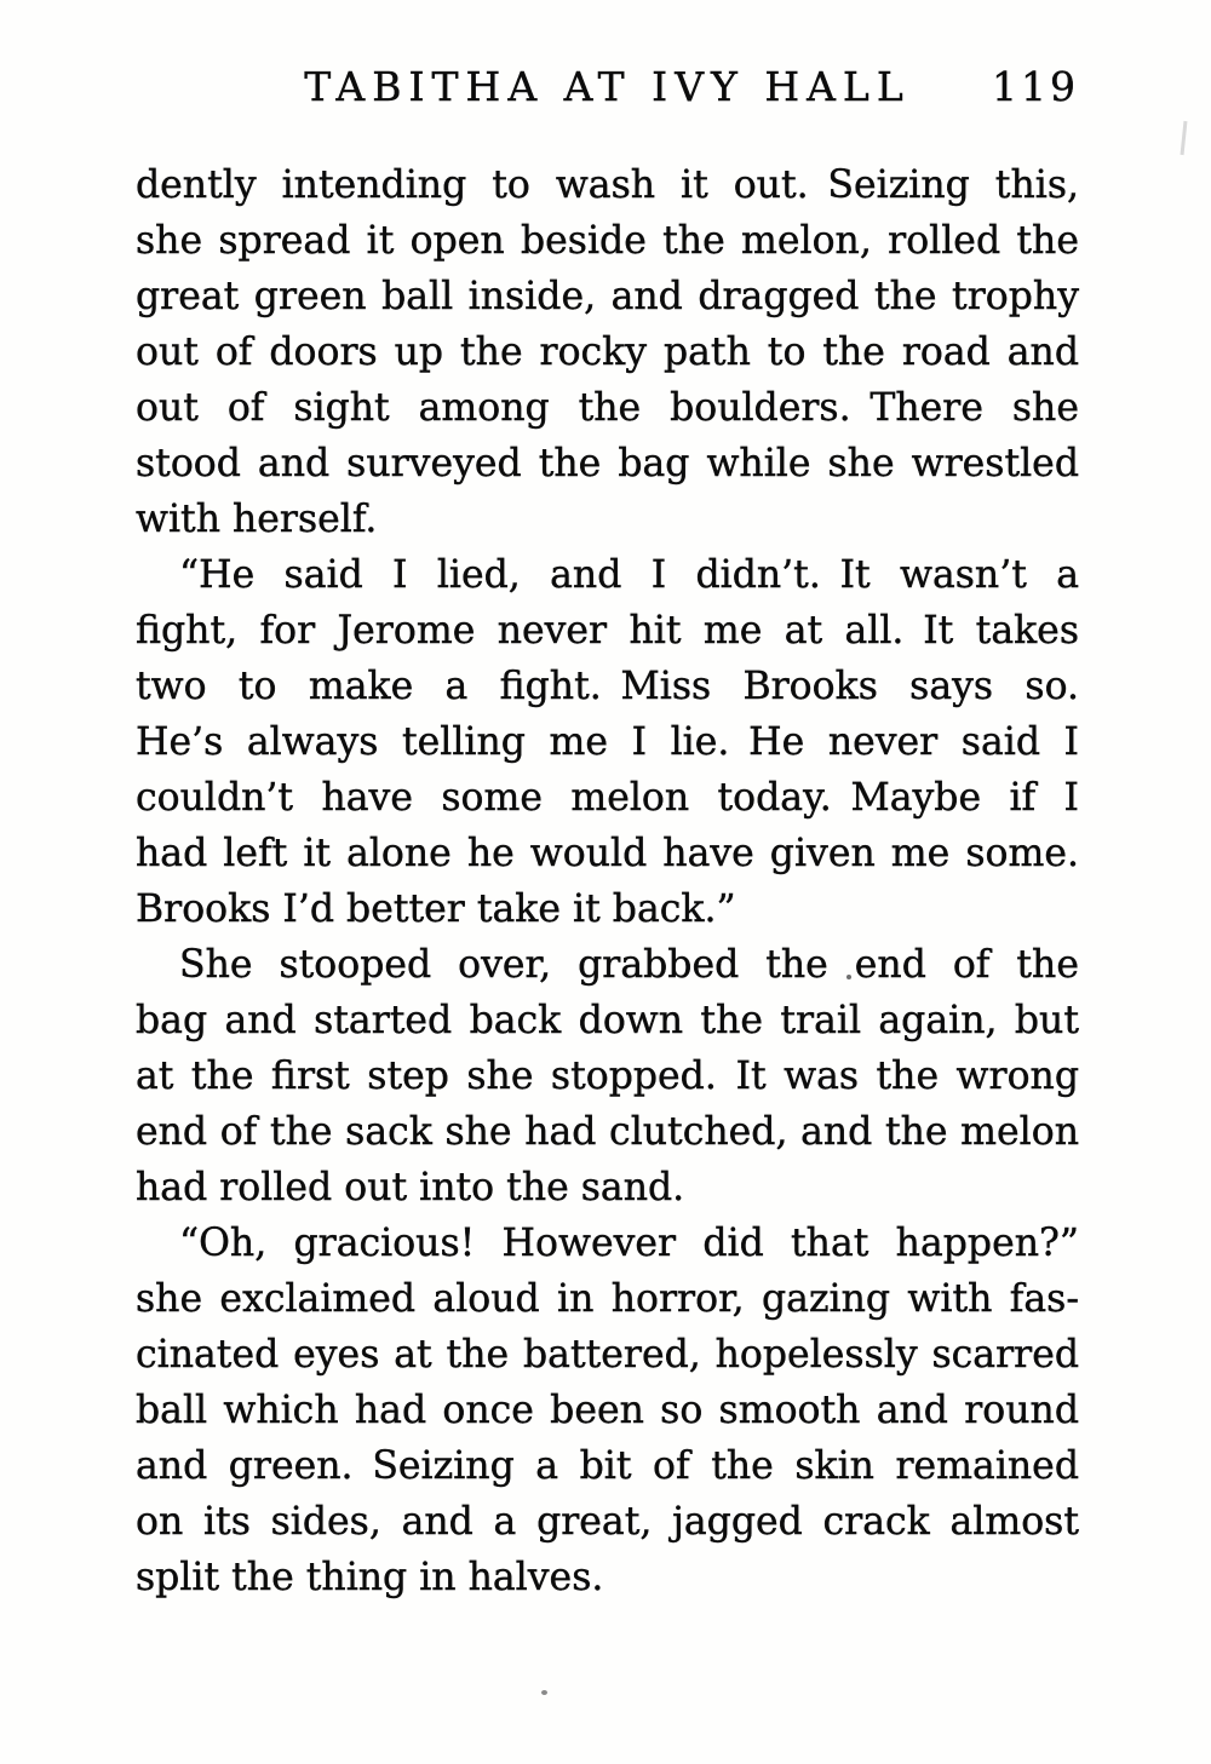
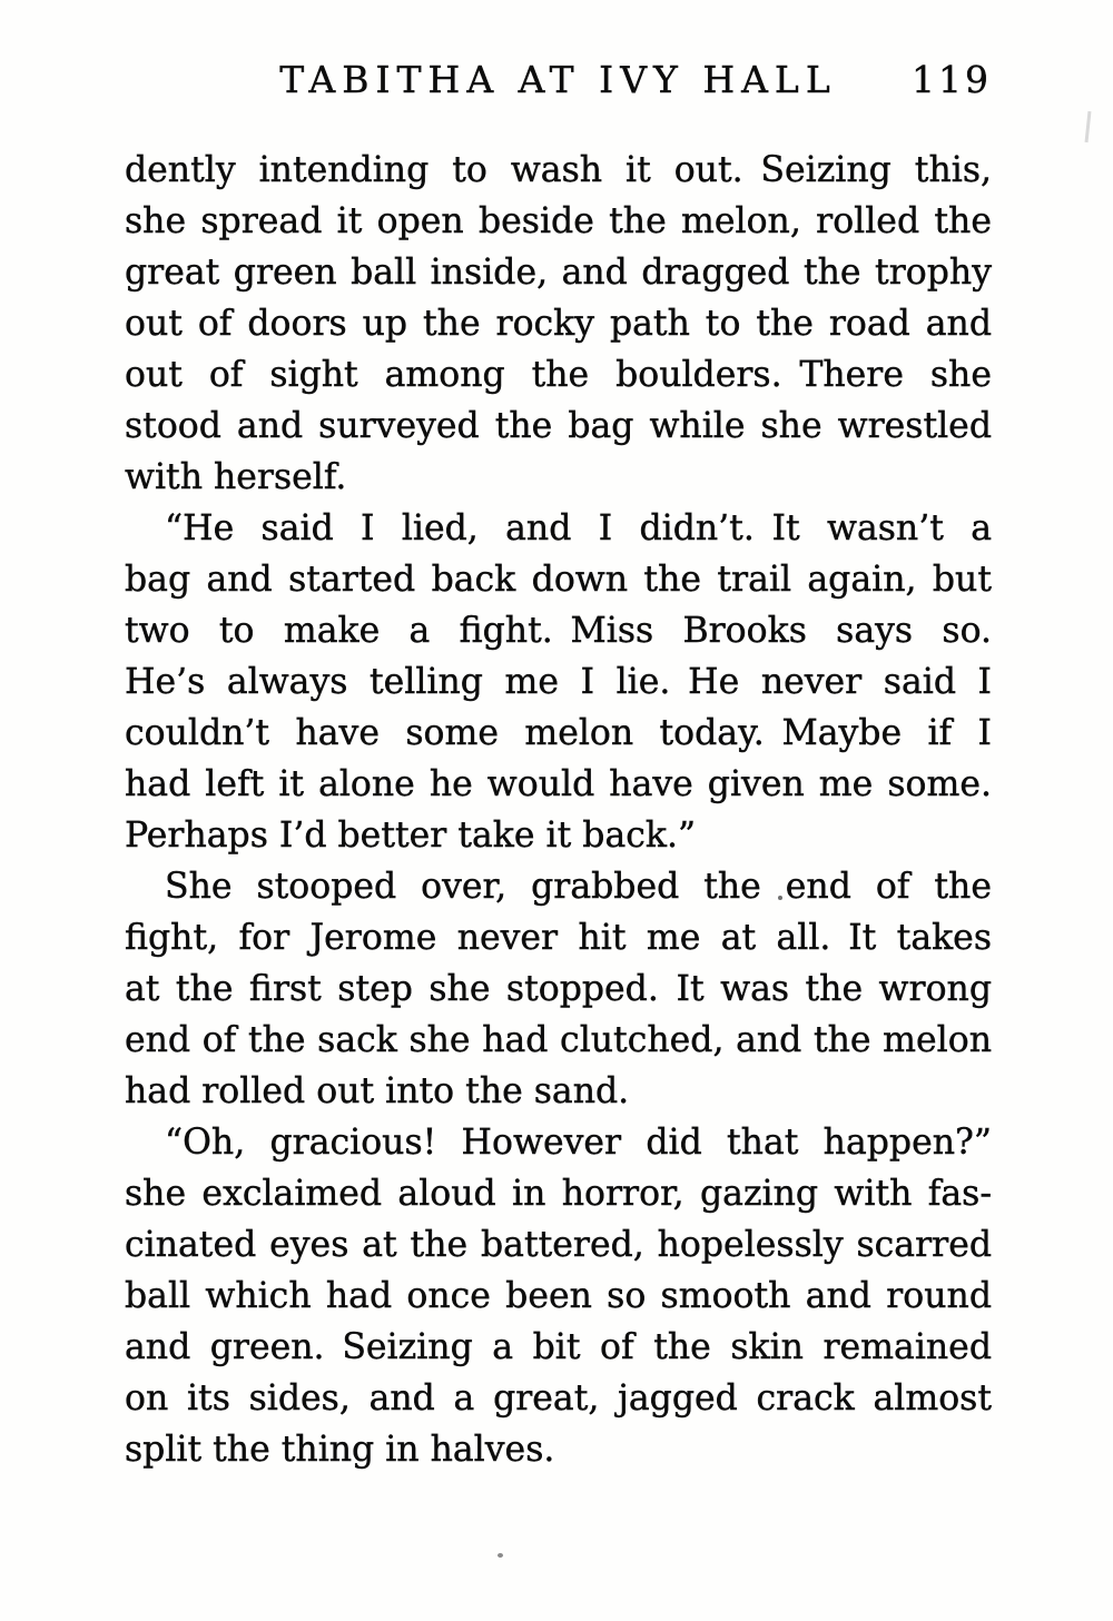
  TABITHA AT IVY HALL
  119
  dently intending to wash it out. Seizing this,
  she spread it open beside the melon, rolled the
  great green ball inside, and dragged the trophy
  out of doors up the rocky path to the road and
  out of sight among the boulders. There she
  stood and surveyed the bag while she wrestled
  with herself.
  “He said I lied, and I didn’t. It wasn’t a
- fight, for Jerome never hit me at all. It takes
+ bag and started back down the trail again, but
  two to make a fight. Miss Brooks says so.
  He’s always telling me I lie. He never said I
  couldn’t have some melon today. Maybe if I
  had left it alone he would have given me some.
- Brooks I’d better take it back.”
+ Perhaps I’d better take it back.”
  She stooped over, grabbed the end of the
- bag and started back down the trail again, but
+ fight, for Jerome never hit me at all. It takes
  at the first step she stopped. It was the wrong
  end of the sack she had clutched, and the melon
  had rolled out into the sand.
  “Oh, gracious! However did that happen?”
  she exclaimed aloud in horror, gazing with fas-
  cinated eyes at the battered, hopelessly scarred
  ball which had once been so smooth and round
  and green. Seizing a bit of the skin remained
  on its sides, and a great, jagged crack almost
  split the thing in halves.
